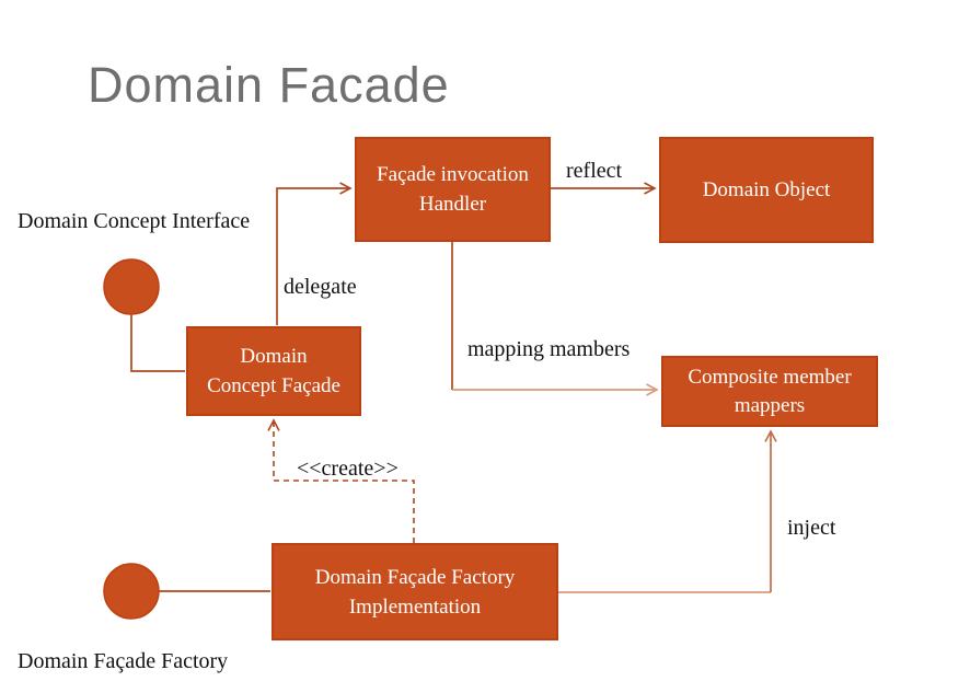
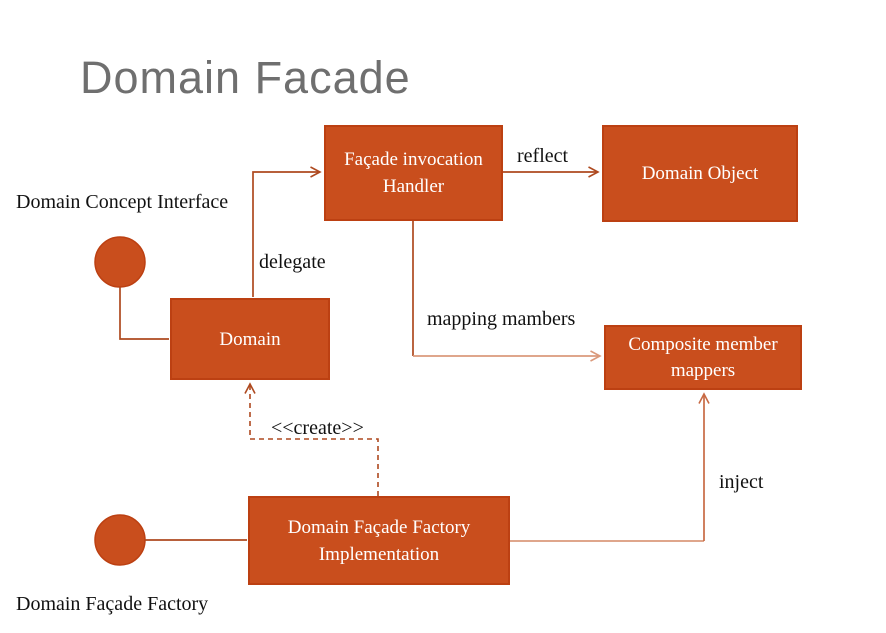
  Domain Facade
  Façade invocation
  Handler
  Domain Object
  Domain
- Concept Façade
  Composite member
  mappers
  Domain Façade Factory
  Implementation
  Domain Concept Interface
  delegate
  reflect
  mapping mambers
  <<create>>
  inject
  Domain Façade Factory
